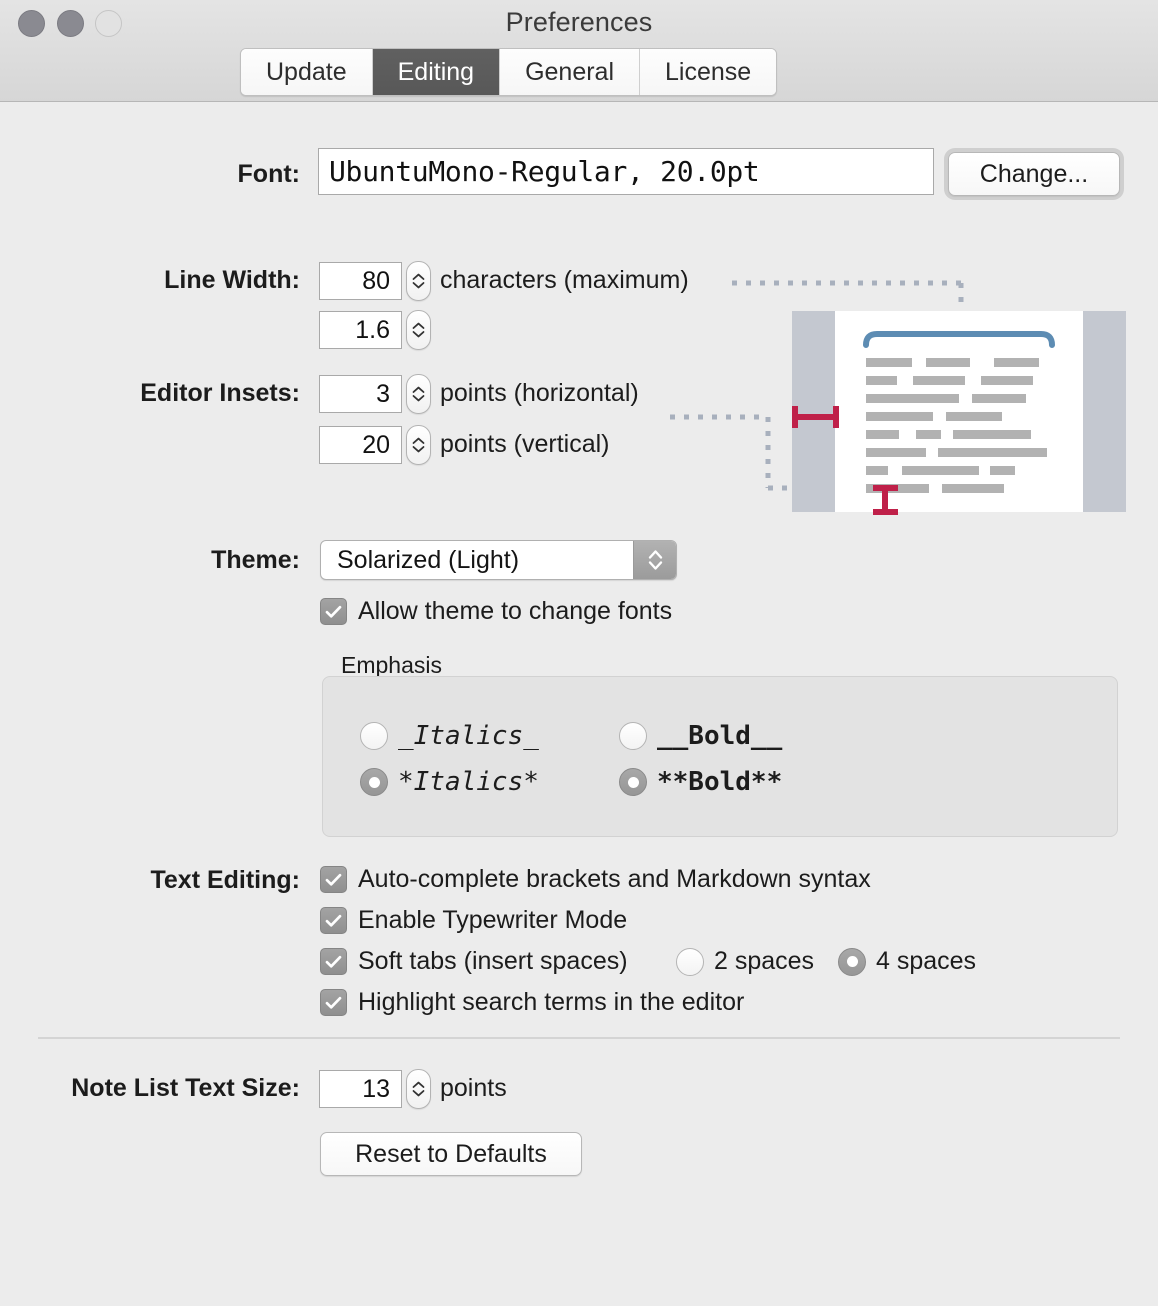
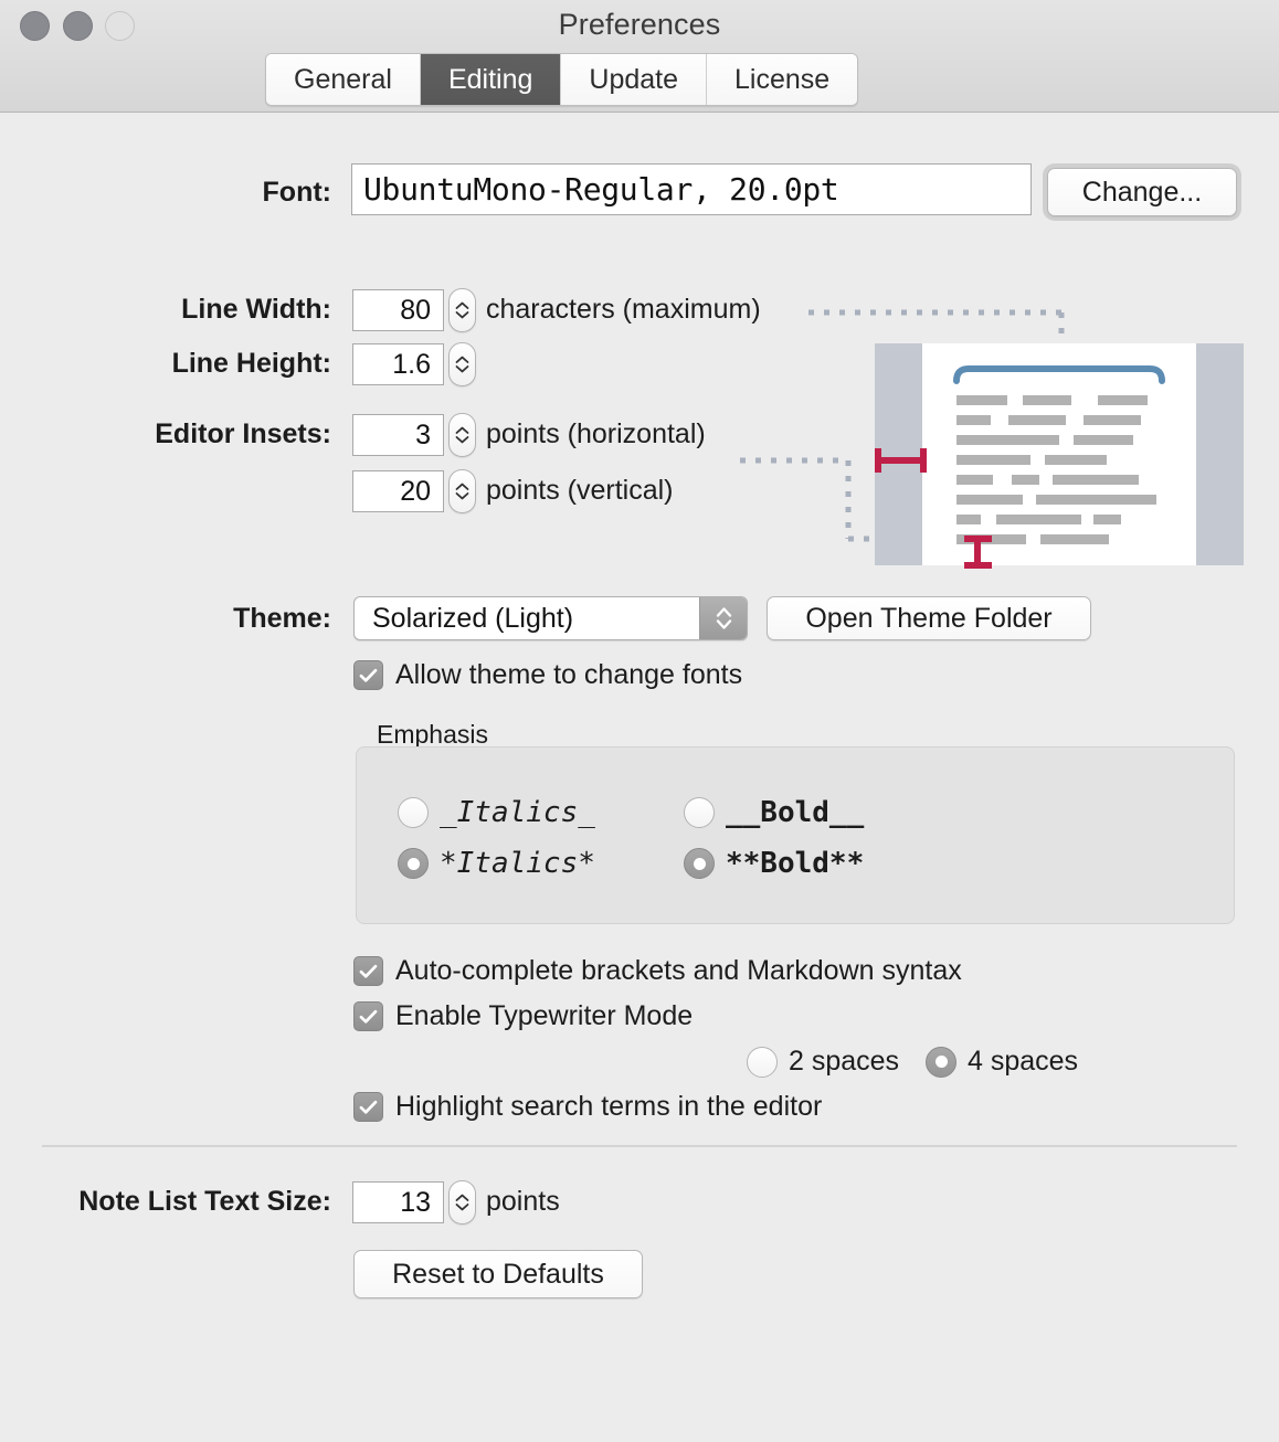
  Preferences
- Update
+ General
  Editing
- General
+ Update
  License
  Font:
  UbuntuMono-Regular, 20.0pt
  Change...
  Line Width:
  80
  characters (maximum)
+ Line Height:
  1.6
  Editor Insets:
  3
  points (horizontal)
  20
  points (vertical)
  Theme:
  Solarized (Light)
+ Open Theme Folder
  Allow theme to change fonts
  Emphasis
  _Italics_
  *Italics*
  __Bold__
  **Bold**
- Text Editing:
  Auto-complete brackets and Markdown syntax
  Enable Typewriter Mode
- Soft tabs (insert spaces)
  2 spaces
  4 spaces
  Highlight search terms in the editor
  Note List Text Size:
  13
  points
  Reset to Defaults
